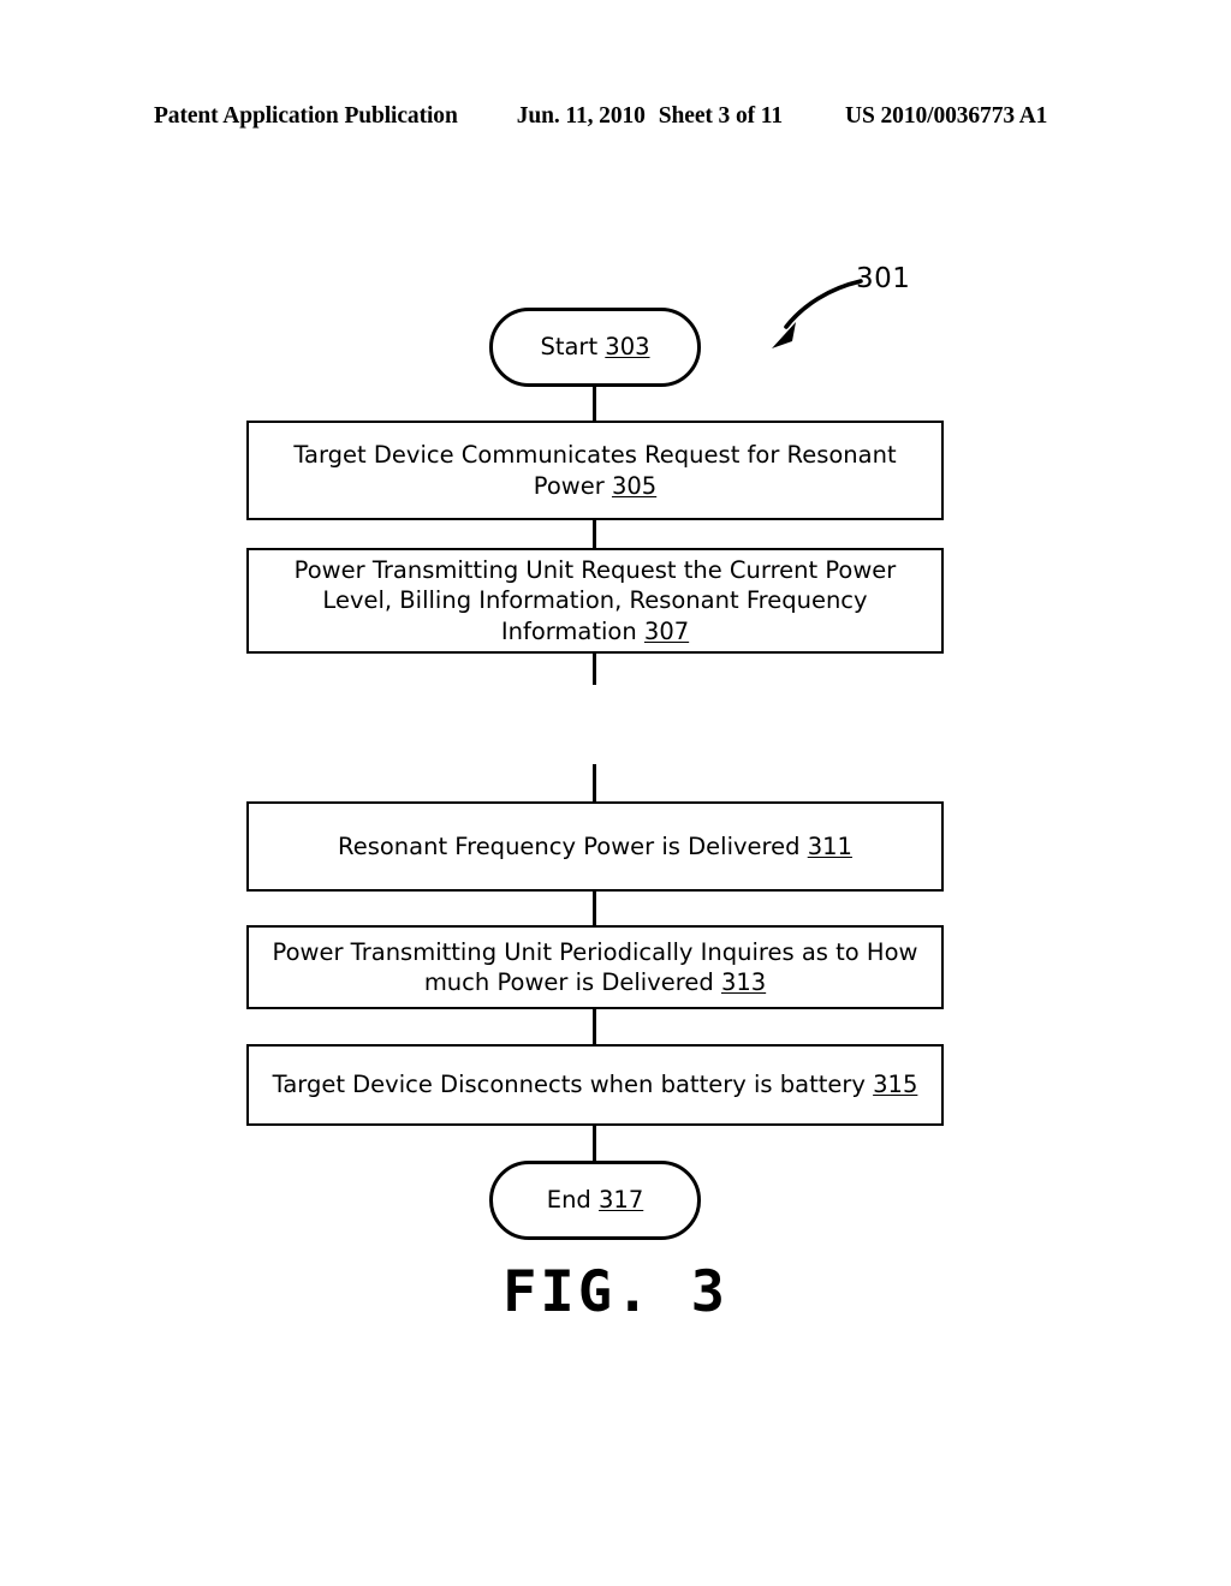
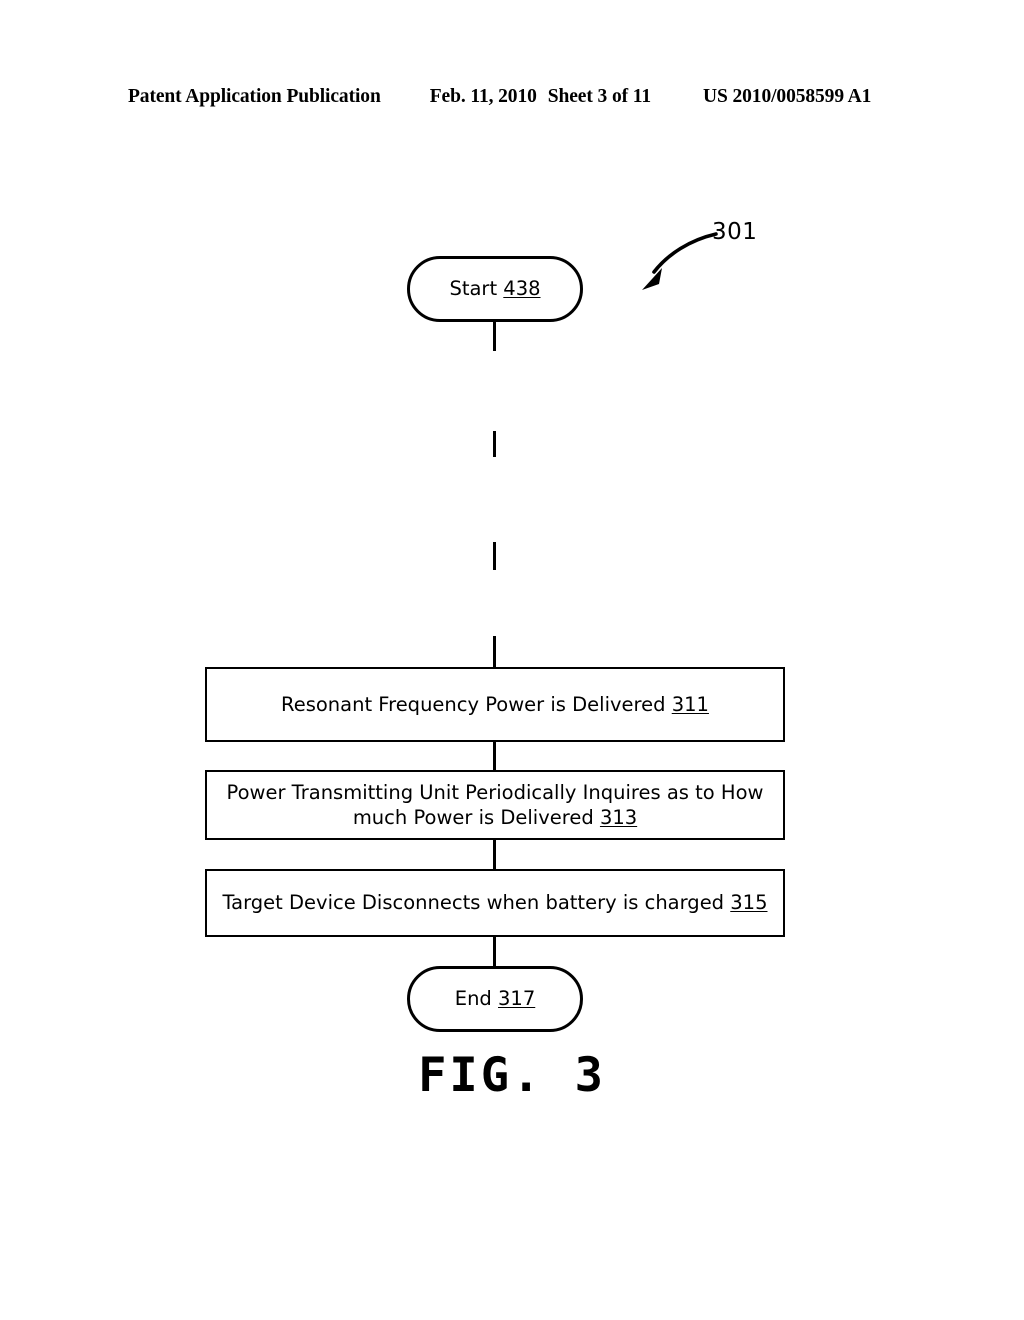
  Patent Application Publication
- Jun. 11, 2010
+ Feb. 11, 2010
  Sheet 3 of 11
- US 2010/0036773 A1
+ US 2010/0058599 A1
  301
- Start 303
+ Start 438
- Target Device Communicates Request for Resonant Power 305
- Power Transmitting Unit Request the Current Power Level, Billing Information, Resonant Frequency Information 307
  Resonant Frequency Power is Delivered 311
  Power Transmitting Unit Periodically Inquires as to How much Power is Delivered 313
- Target Device Disconnects when battery is battery 315
+ Target Device Disconnects when battery is charged 315
  End 317
  FIG. 3
